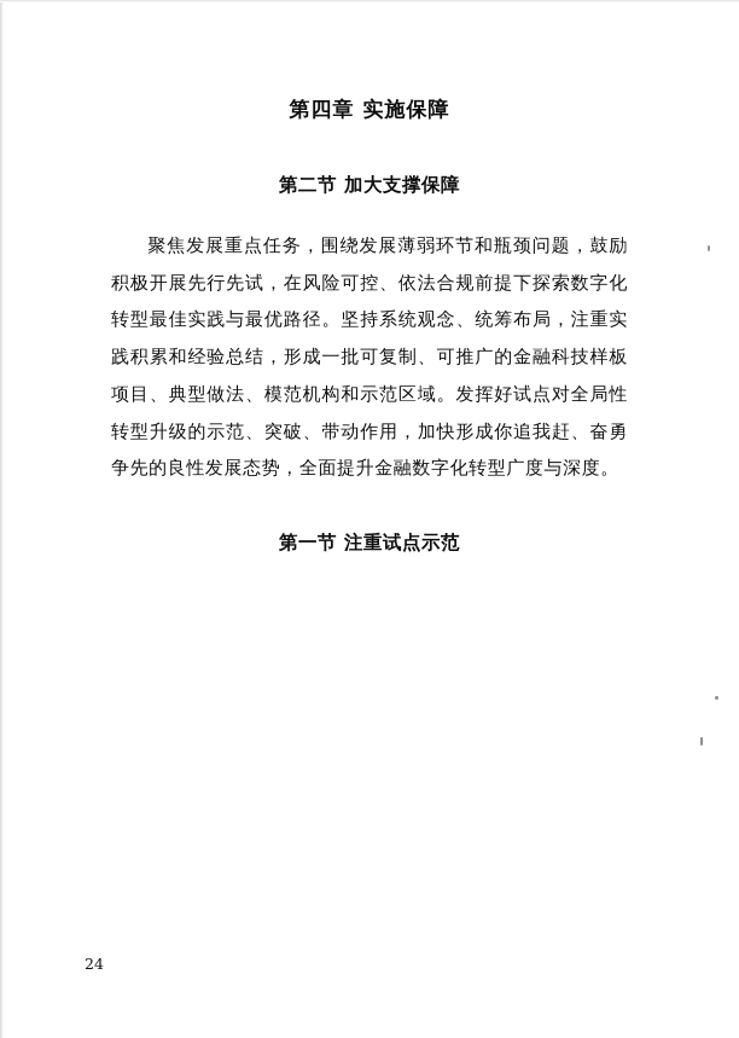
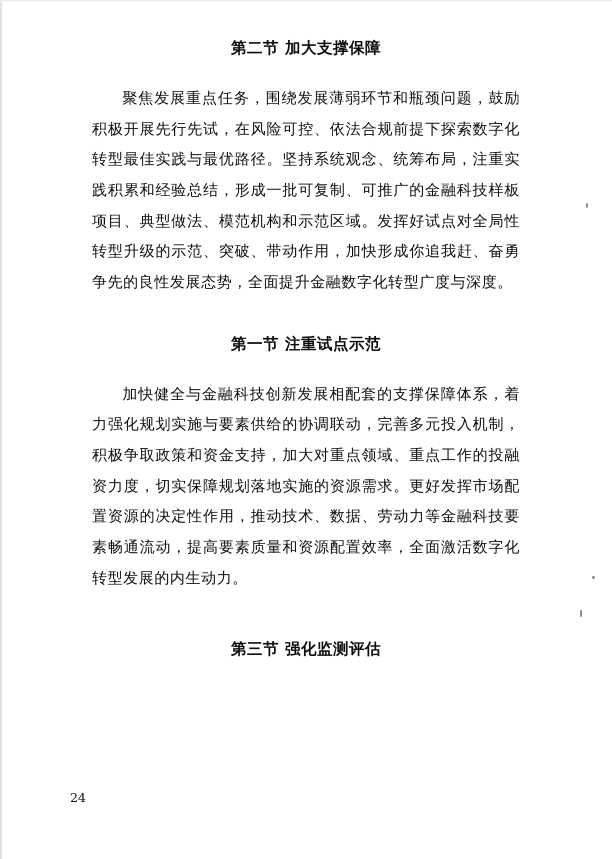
- 第四章 实施保障
  第二节 加大支撑保障
  聚焦发展重点任务，围绕发展薄弱环节和瓶颈问题，鼓励积极开展先行先试，在风险可控、依法合规前提下探索数字化转型最佳实践与最优路径。坚持系统观念、统筹布局，注重实践积累和经验总结，形成一批可复制、可推广的金融科技样板项目、典型做法、模范机构和示范区域。发挥好试点对全局性转型升级的示范、突破、带动作用，加快形成你追我赶、奋勇争先的良性发展态势，全面提升金融数字化转型广度与深度。
  第一节 注重试点示范
+ 加快健全与金融科技创新发展相配套的支撑保障体系，着力强化规划实施与要素供给的协调联动，完善多元投入机制，积极争取政策和资金支持，加大对重点领域、重点工作的投融资力度，切实保障规划落地实施的资源需求。更好发挥市场配置资源的决定性作用，推动技术、数据、劳动力等金融科技要素畅通流动，提高要素质量和资源配置效率，全面激活数字化转型发展的内生动力。
+ 第三节 强化监测评估
  24
